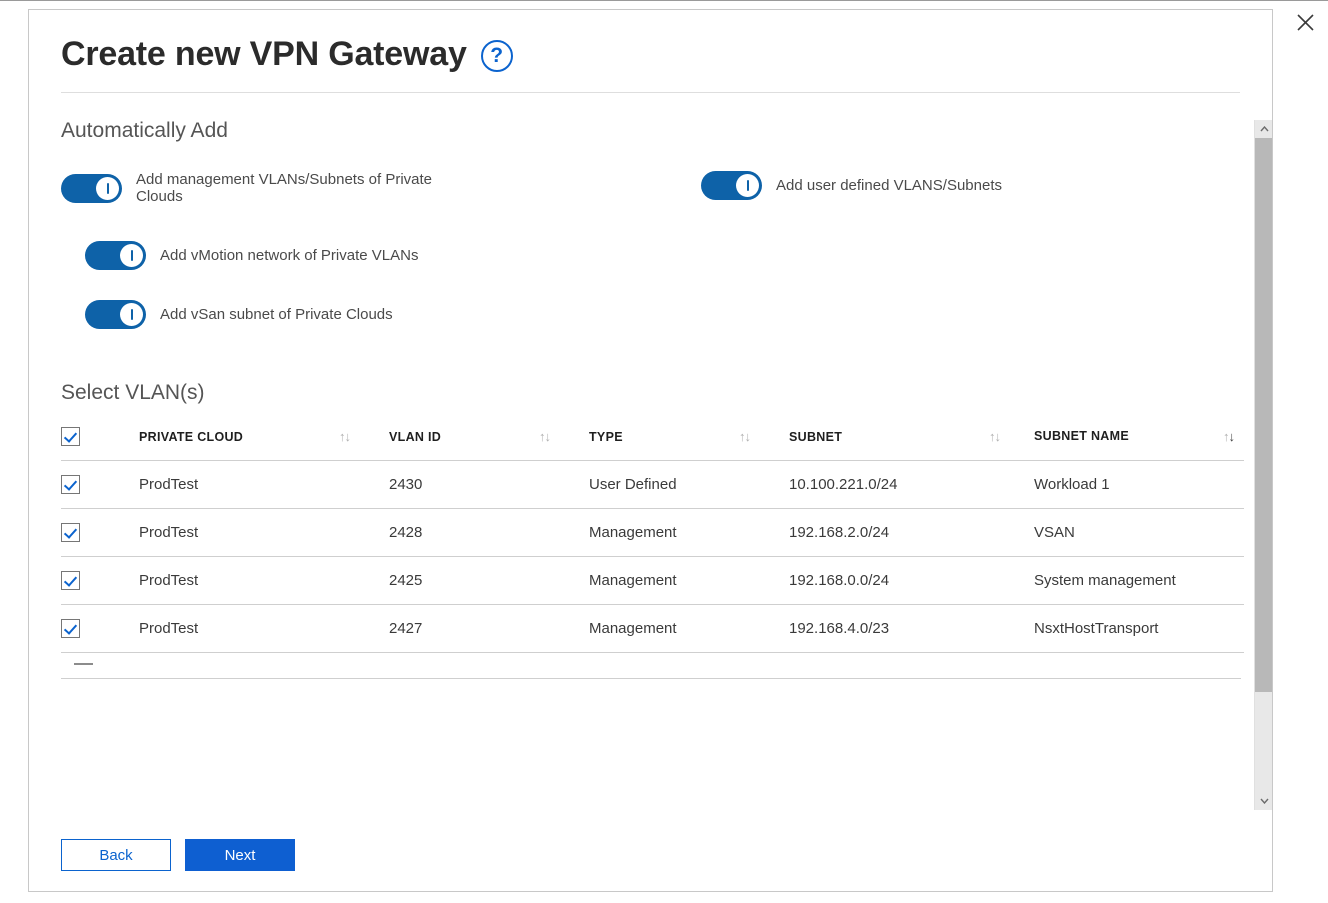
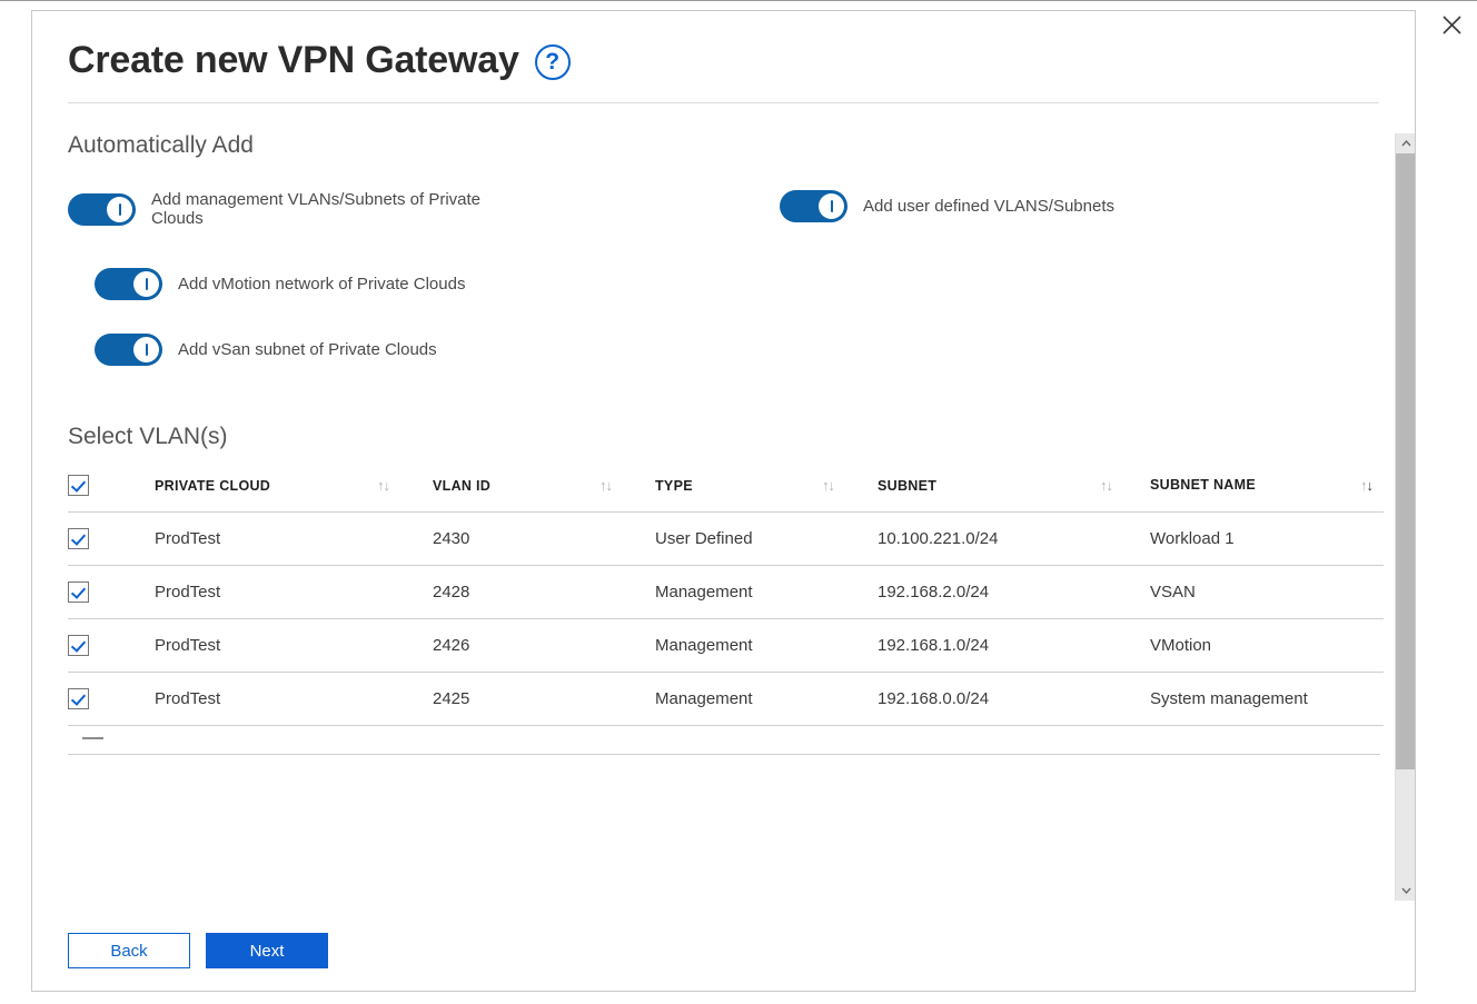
  Create new VPN Gateway
  ?
  Automatically Add
  Add management VLANs/Subnets of Private Clouds
  Add user defined VLANS/Subnets
- Add vMotion network of Private VLANs
+ Add vMotion network of Private Clouds
  Add vSan subnet of Private Clouds
  Select VLAN(s)
  	PRIVATE CLOUD	↑↓	VLAN ID	↑↓	TYPE	↑↓	SUBNET	↑↓	SUBNET NAME ↑↓
  	ProdTest		2430		User Defined		10.100.221.0/24		Workload 1
  	ProdTest		2428		Management		192.168.2.0/24		VSAN
+ 	ProdTest		2426		Management		192.168.1.0/24		VMotion
  	ProdTest		2425		Management		192.168.0.0/24		System management
- 	ProdTest		2427		Management		192.168.4.0/23		NsxtHostTransport
  Back
  Next
